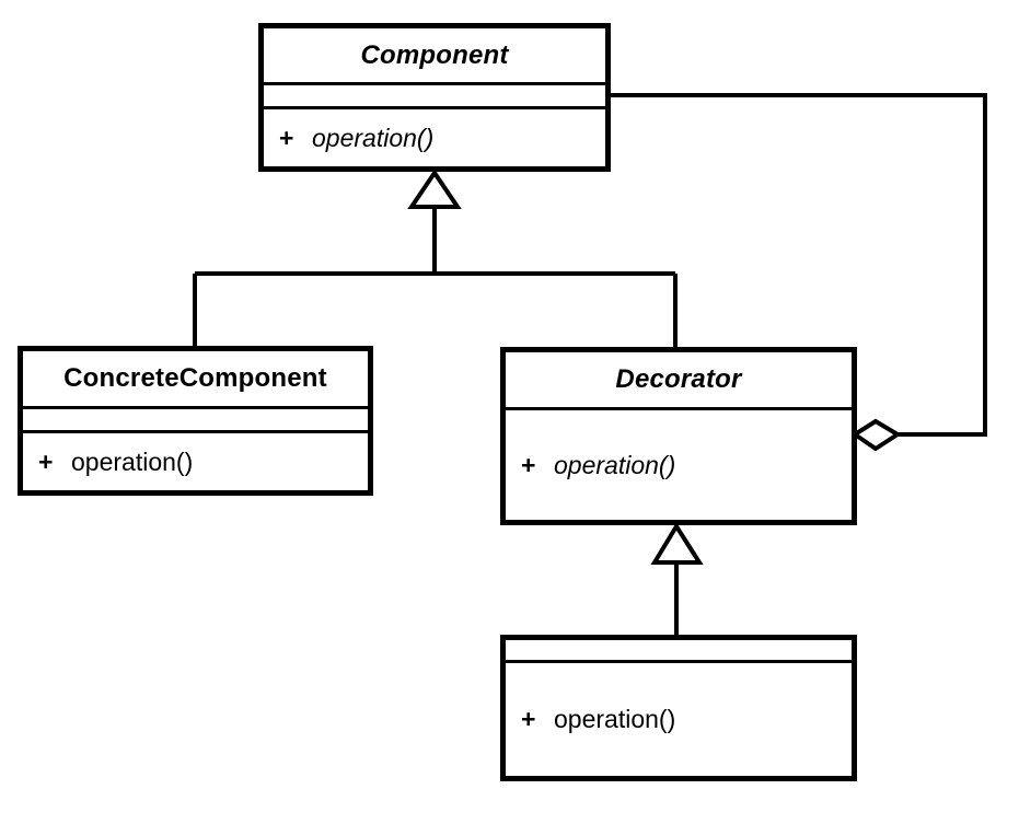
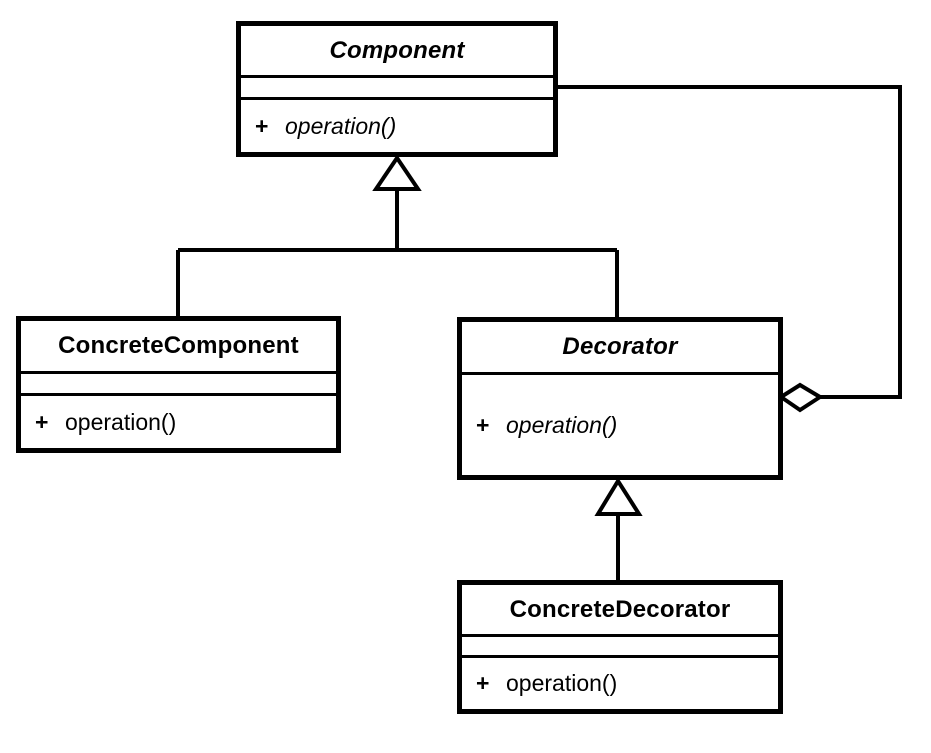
  Component
  +
  operation()
  ConcreteComponent
  +
  operation()
  Decorator
  +
  operation()
+ ConcreteDecorator
  +
  operation()
